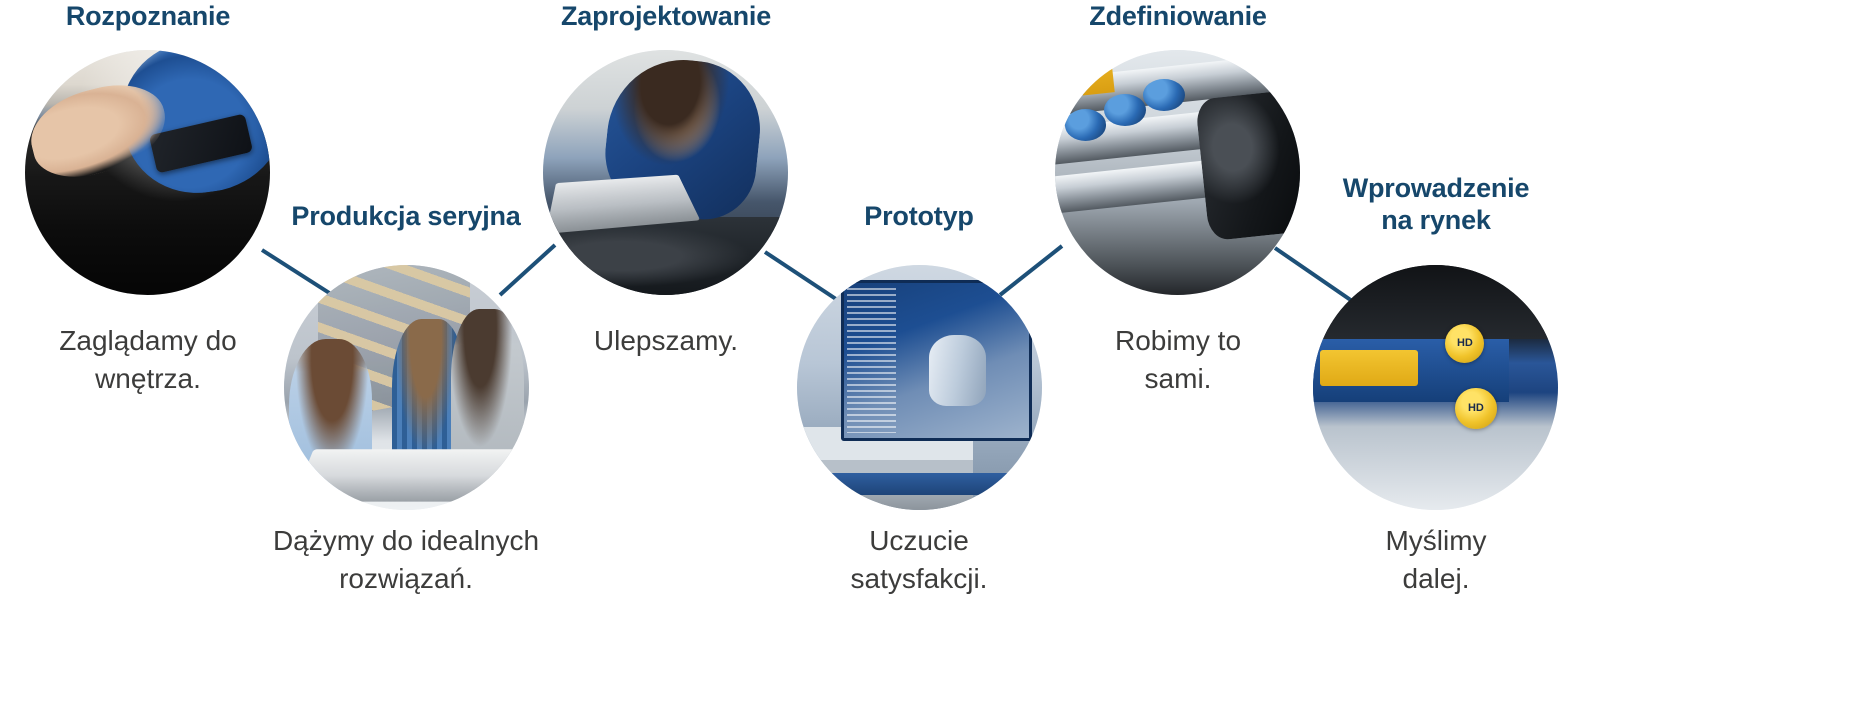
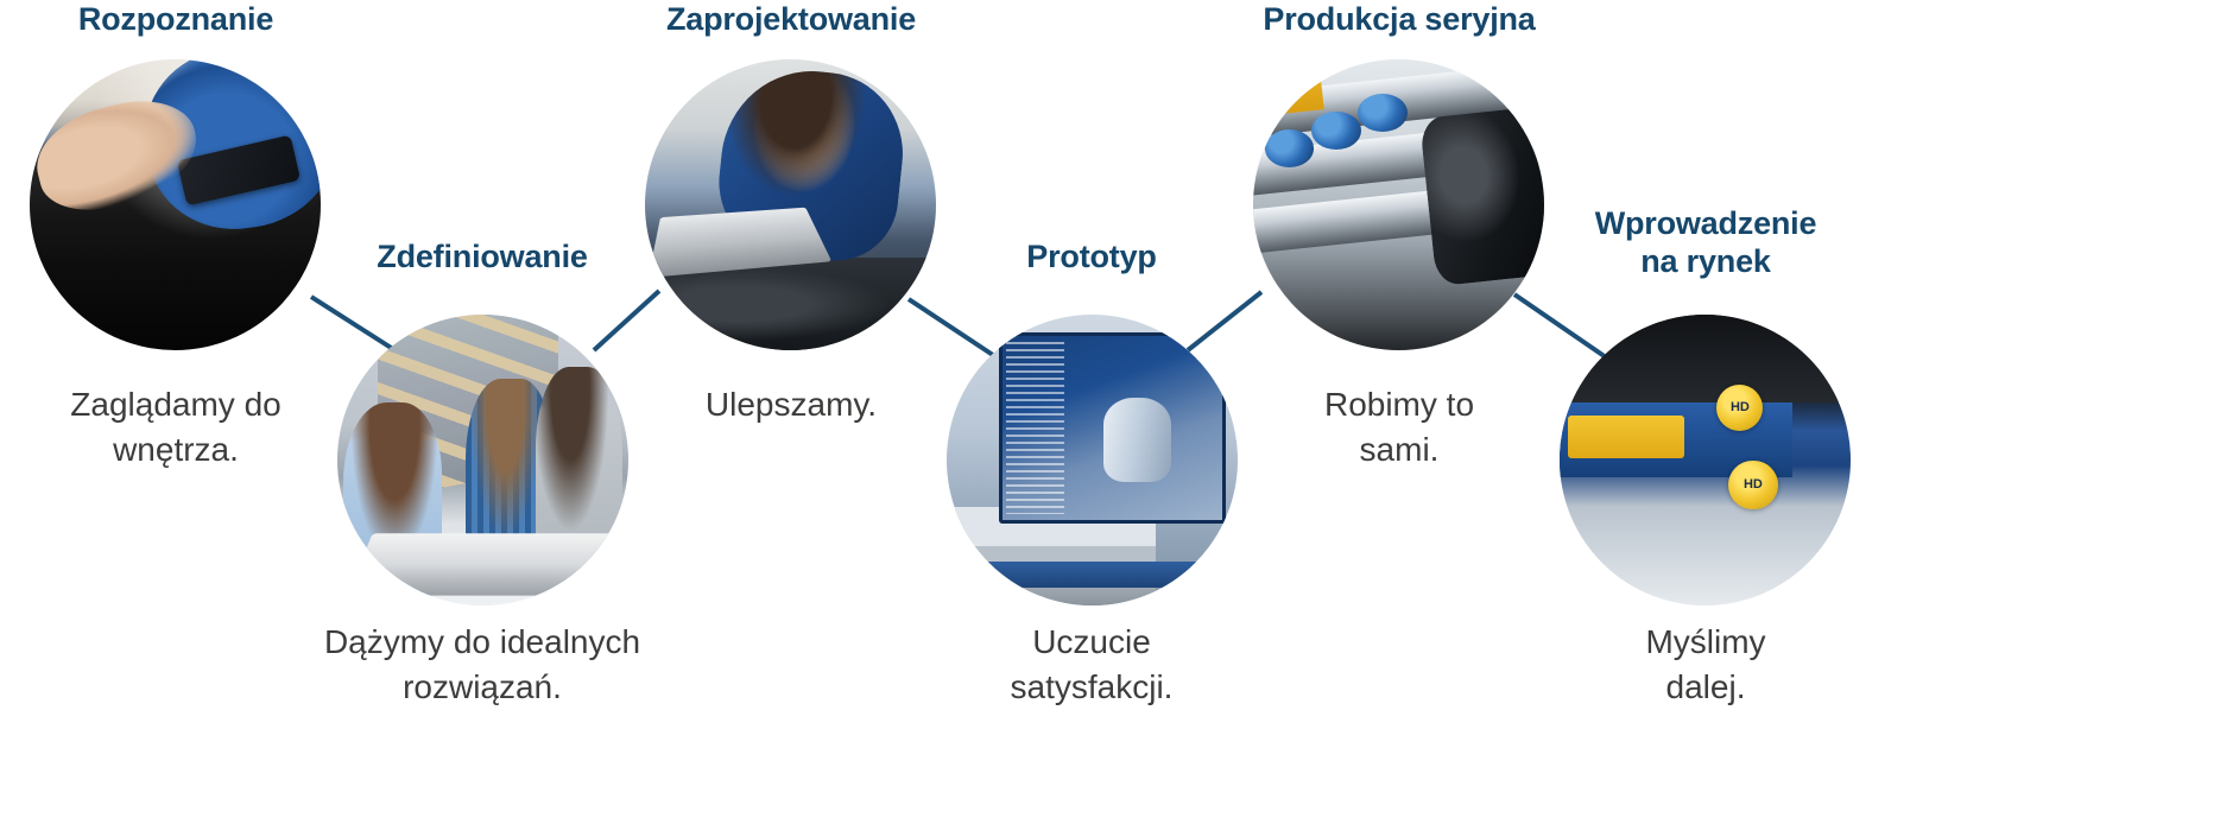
  Rozpoznanie
  Zaglądamy do
  wnętrza.
- Produkcja seryjna
+ Zdefiniowanie
  Dążymy do idealnych
  rozwiązań.
  Zaprojektowanie
  Ulepszamy.
  Prototyp
  Uczucie
  satysfakcji.
- Zdefiniowanie
+ Produkcja seryjna
  Robimy to
  sami.
  HD
  HD
  Wprowadzenie
  na rynek
  Myślimy
  dalej.
